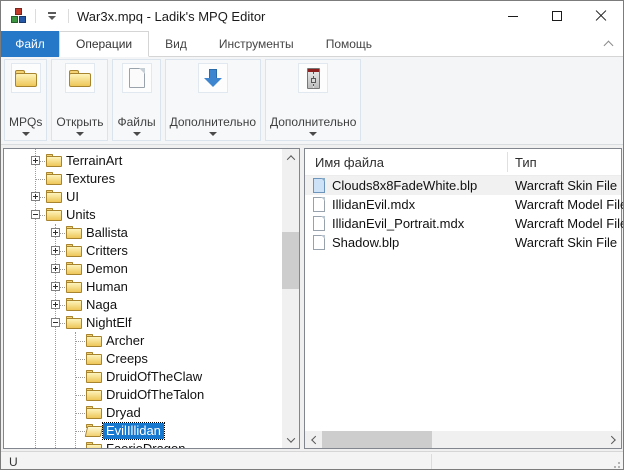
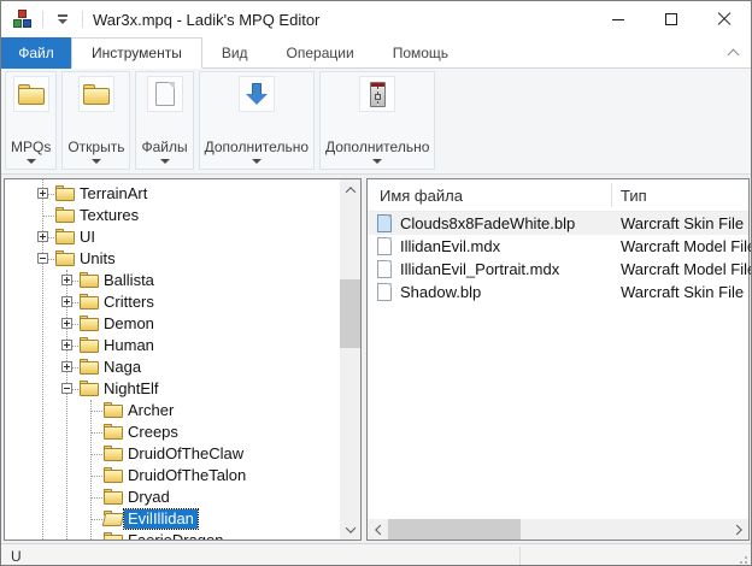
  War3x.mpq - Ladik's MPQ Editor
  Файл
- Операции
+ Инструменты
  Вид
- Инструменты
+ Операции
  Помощь
  MPQs
  Открыть
  Файлы
  Дополнительно
  Дополнительно
  TerrainArt
  Textures
  UI
  Units
  Ballista
  Critters
  Demon
  Human
  Naga
  NightElf
  Archer
  Creeps
  DruidOfTheClaw
  DruidOfTheTalon
  Dryad
  EvilIllidan
  Имя файла
  Тип
  Clouds8x8FadeWhite.blp
  Warcraft Skin File
  IllidanEvil.mdx
  Warcraft Model Fil
  IllidanEvil_Portrait.mdx
  Warcraft Model Fil
  Shadow.blp
  Warcraft Skin File
  U
